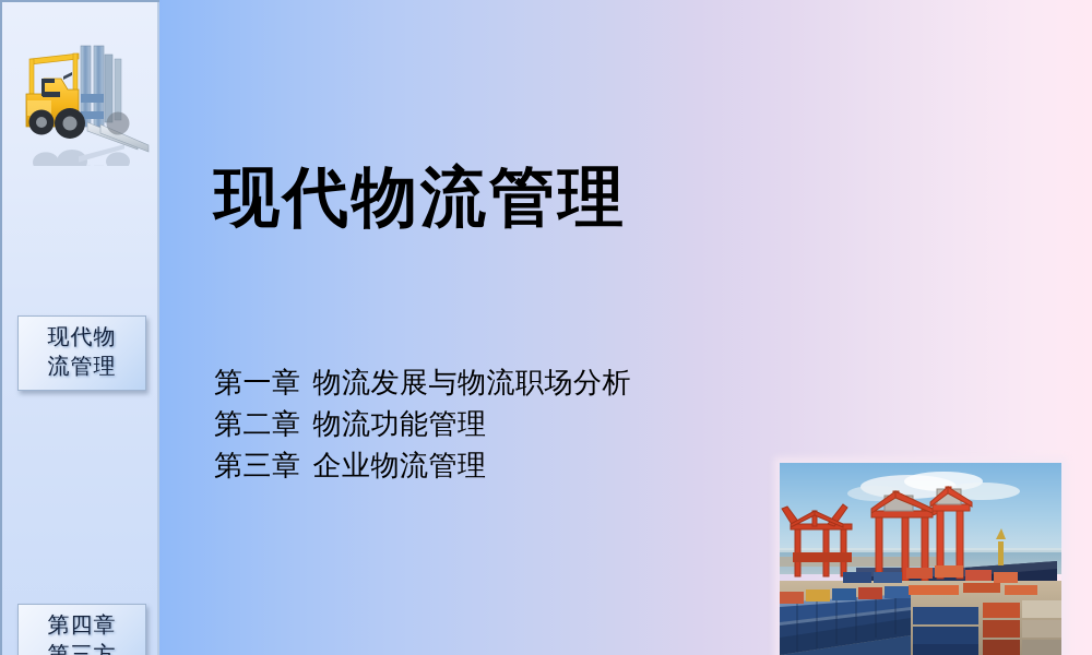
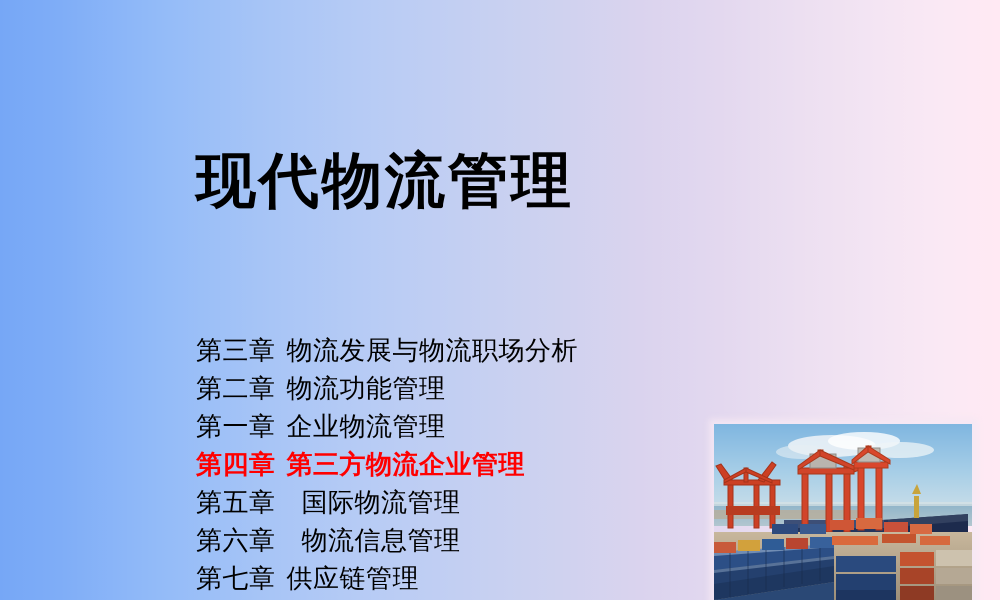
- 现代物
- 流管理
- 第四章
  现代物流管理
- 第一章 物流发展与物流职场分析
+ 第三章 物流发展与物流职场分析
  第二章 物流功能管理
- 第三章 企业物流管理
+ 第一章 企业物流管理
+ 第四章 第三方物流企业管理
+ 第五章 国际物流管理
+ 第六章 物流信息管理
+ 第七章 供应链管理
